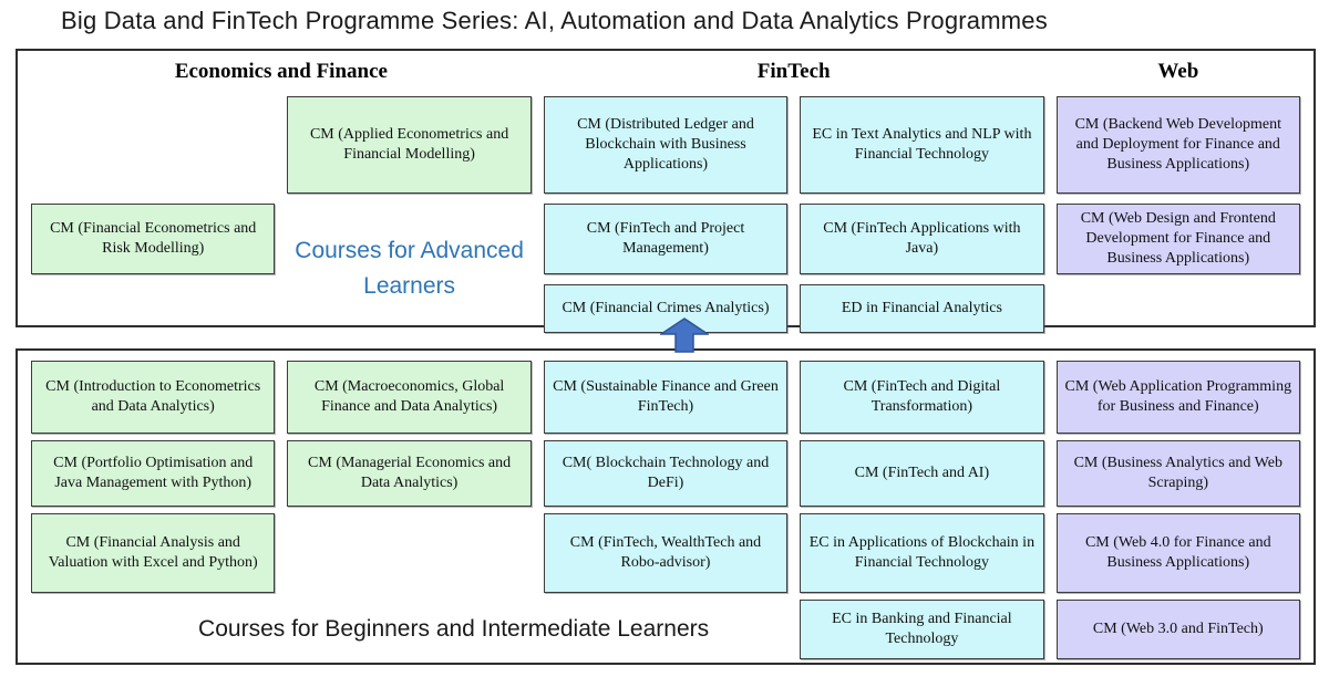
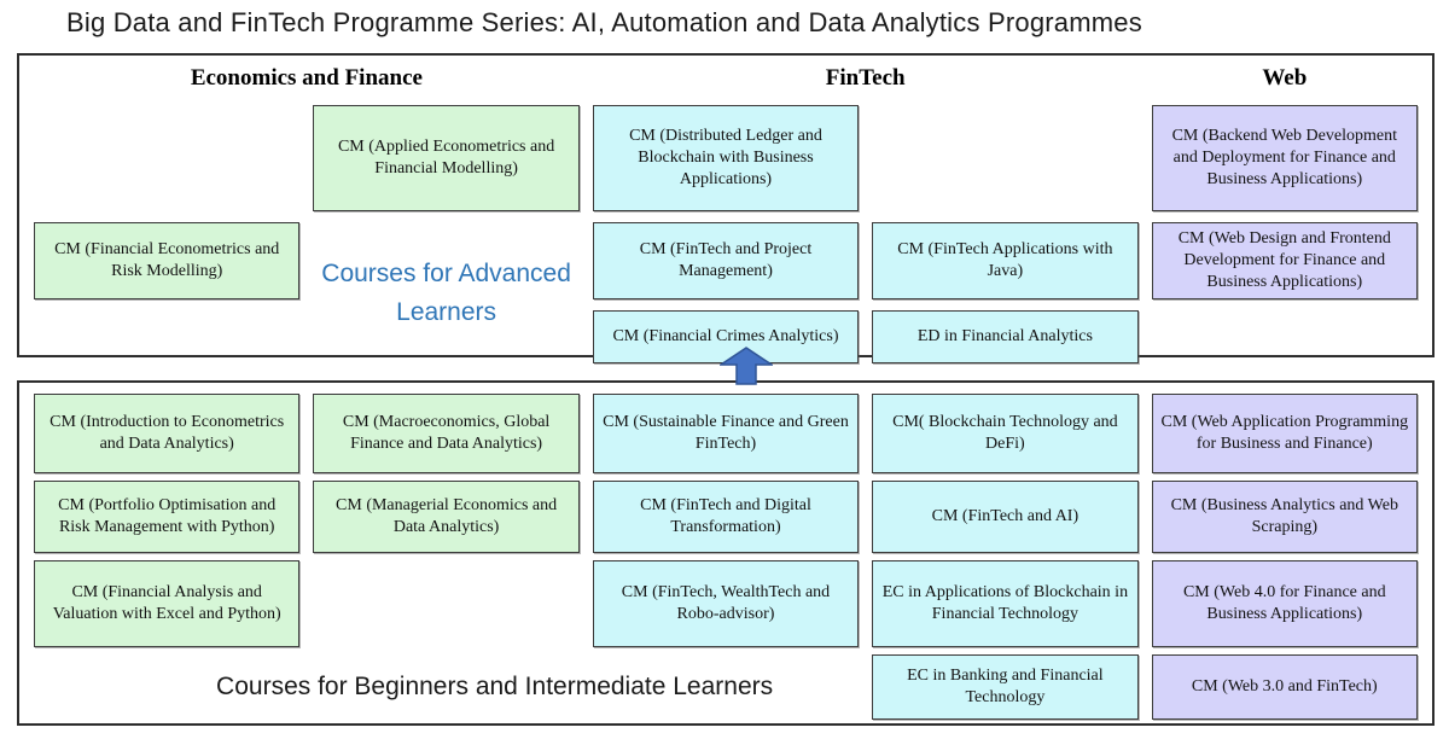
  Big Data and FinTech Programme Series: AI, Automation and Data Analytics Programmes
  Economics and Finance
  FinTech
  Web
  CM (Applied Econometrics and Financial Modelling)
  CM (Distributed Ledger and Blockchain with Business Applications)
- EC in Text Analytics and NLP with Financial Technology
  CM (Backend Web Development and Deployment for Finance and Business Applications)
  CM (Financial Econometrics and Risk Modelling)
  Courses for Advanced Learners
  CM (FinTech and Project Management)
  CM (FinTech Applications with Java)
  CM (Web Design and Frontend Development for Finance and Business Applications)
  CM (Financial Crimes Analytics)
  ED in Financial Analytics
  CM (Introduction to Econometrics and Data Analytics)
  CM (Macroeconomics, Global Finance and Data Analytics)
  CM (Sustainable Finance and Green FinTech)
- CM (FinTech and Digital Transformation)
+ CM( Blockchain Technology and DeFi)
  CM (Web Application Programming for Business and Finance)
- CM (Portfolio Optimisation and Java Management with Python)
+ CM (Portfolio Optimisation and Risk Management with Python)
  CM (Managerial Economics and Data Analytics)
- CM( Blockchain Technology and DeFi)
+ CM (FinTech and Digital Transformation)
  CM (FinTech and AI)
  CM (Business Analytics and Web Scraping)
  CM (Financial Analysis and Valuation with Excel and Python)
  CM (FinTech, WealthTech and Robo-advisor)
  EC in Applications of Blockchain in Financial Technology
  CM (Web 4.0 for Finance and Business Applications)
  Courses for Beginners and Intermediate Learners
  EC in Banking and Financial Technology
  CM (Web 3.0 and FinTech)
